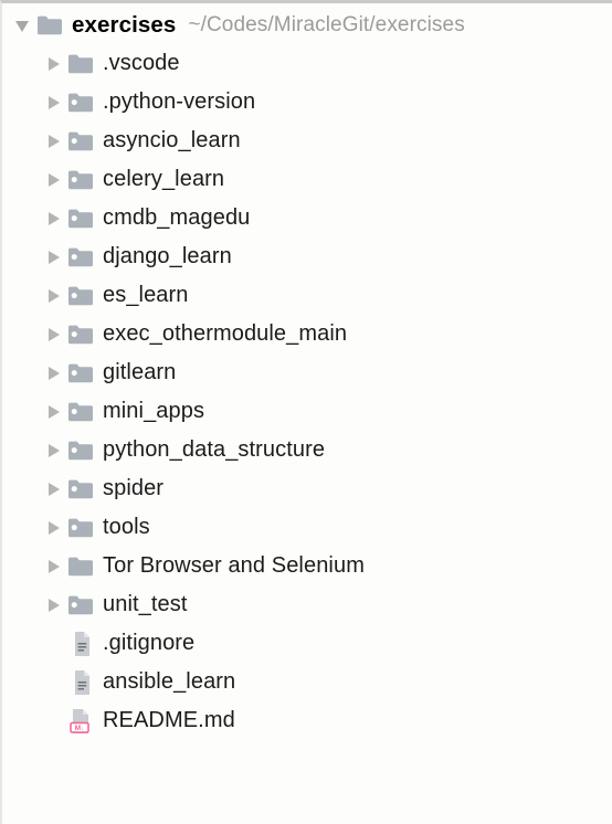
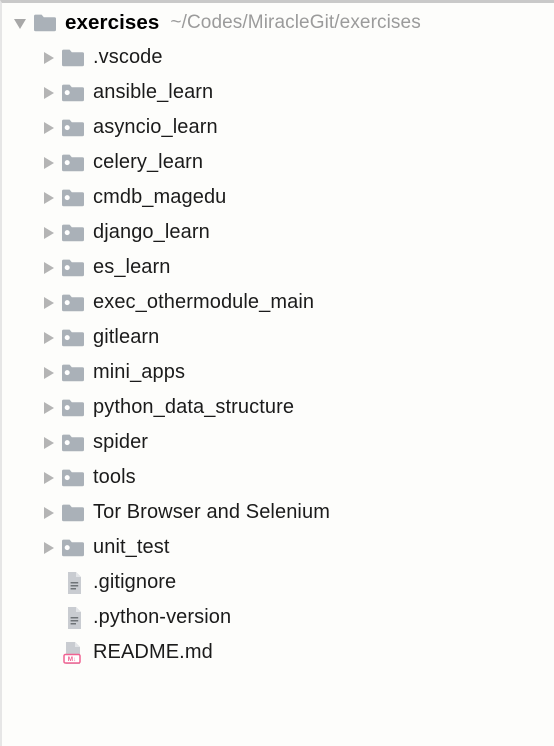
  exercises
  ~/Codes/MiracleGit/exercises
  .vscode
- .python-version
+ ansible_learn
  asyncio_learn
  celery_learn
  cmdb_magedu
  django_learn
  es_learn
  exec_othermodule_main
  gitlearn
  mini_apps
  python_data_structure
  spider
  tools
  Tor Browser and Selenium
  unit_test
  .gitignore
- ansible_learn
+ .python-version
  README.md
